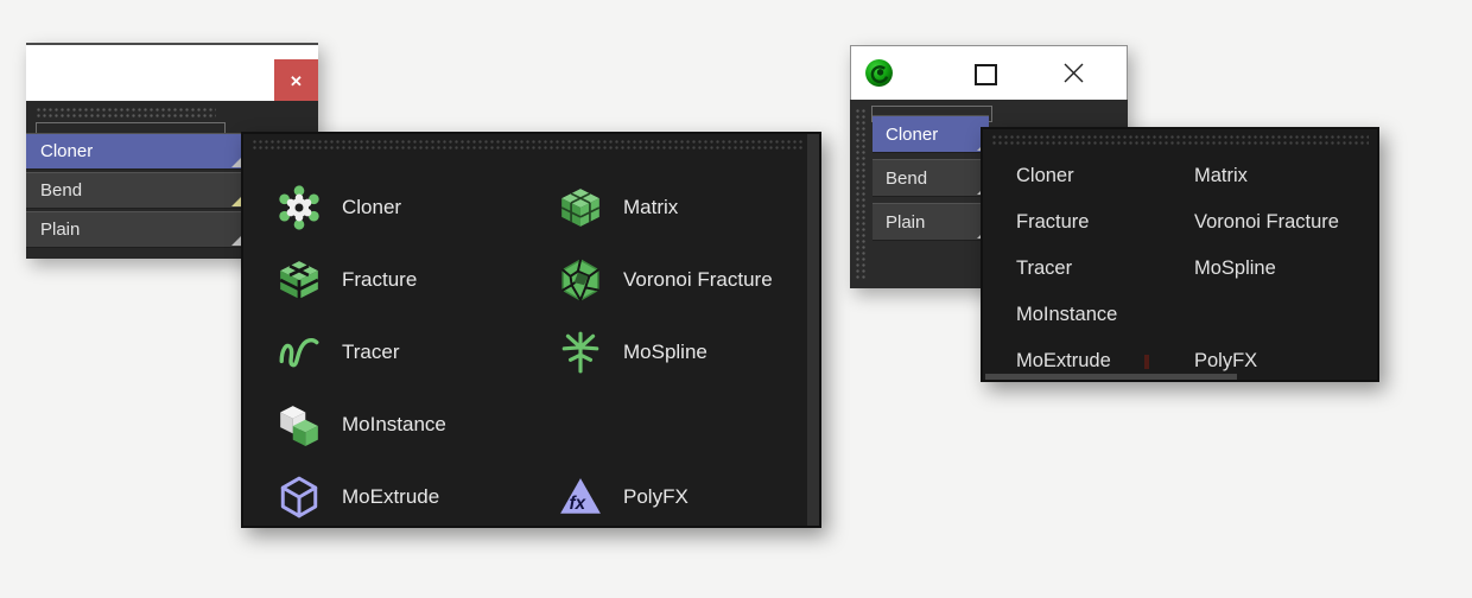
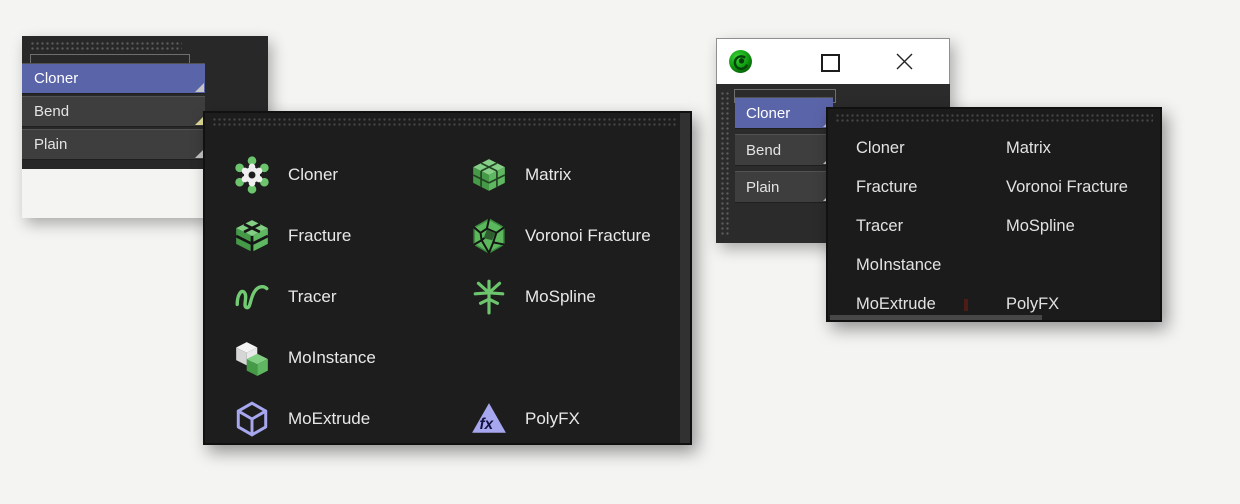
- ✕
  Cloner
  Bend
  Plain
  Cloner
  Fracture
  Tracer
  MoInstance
  MoExtrude
  Matrix
  Voronoi Fracture
  MoSpline
  fx
  PolyFX
  Cloner
  Bend
  Plain
  Cloner
  Fracture
  Tracer
  MoInstance
  MoExtrude
  Matrix
  Voronoi Fracture
  MoSpline
  PolyFX
